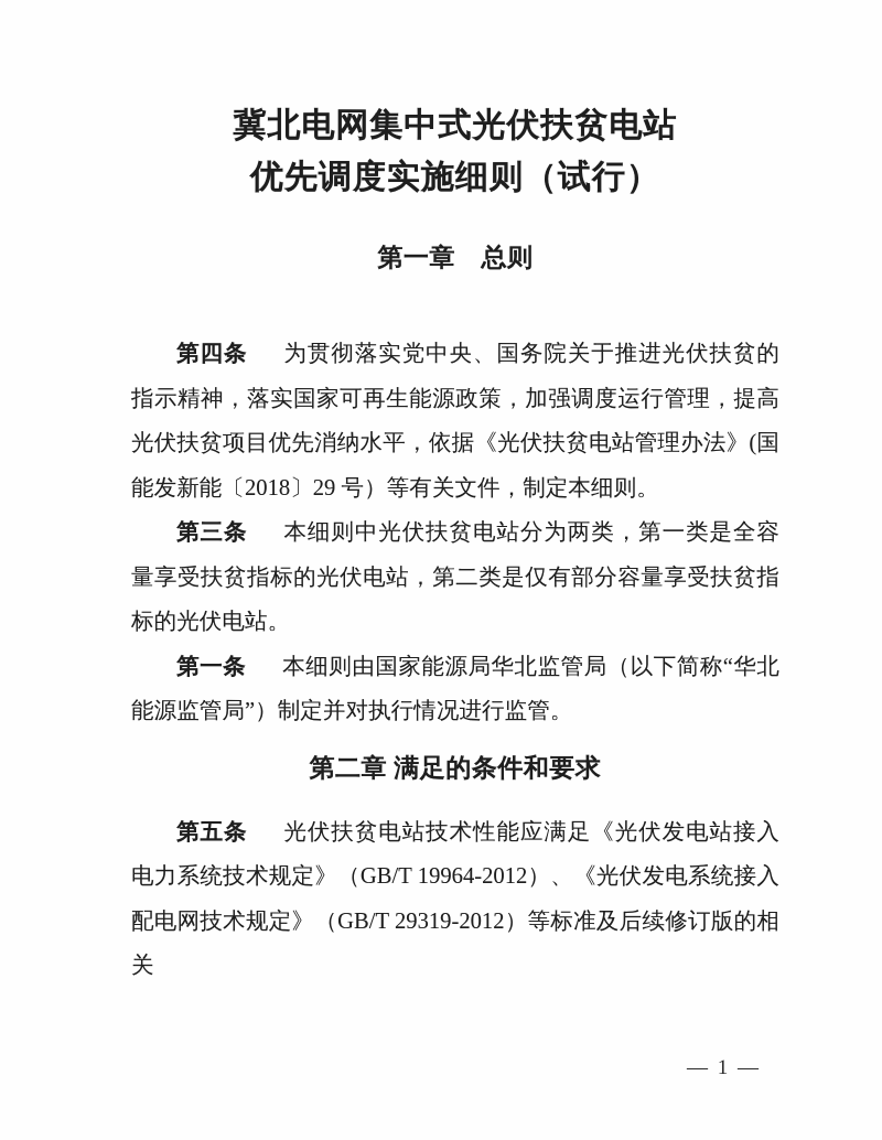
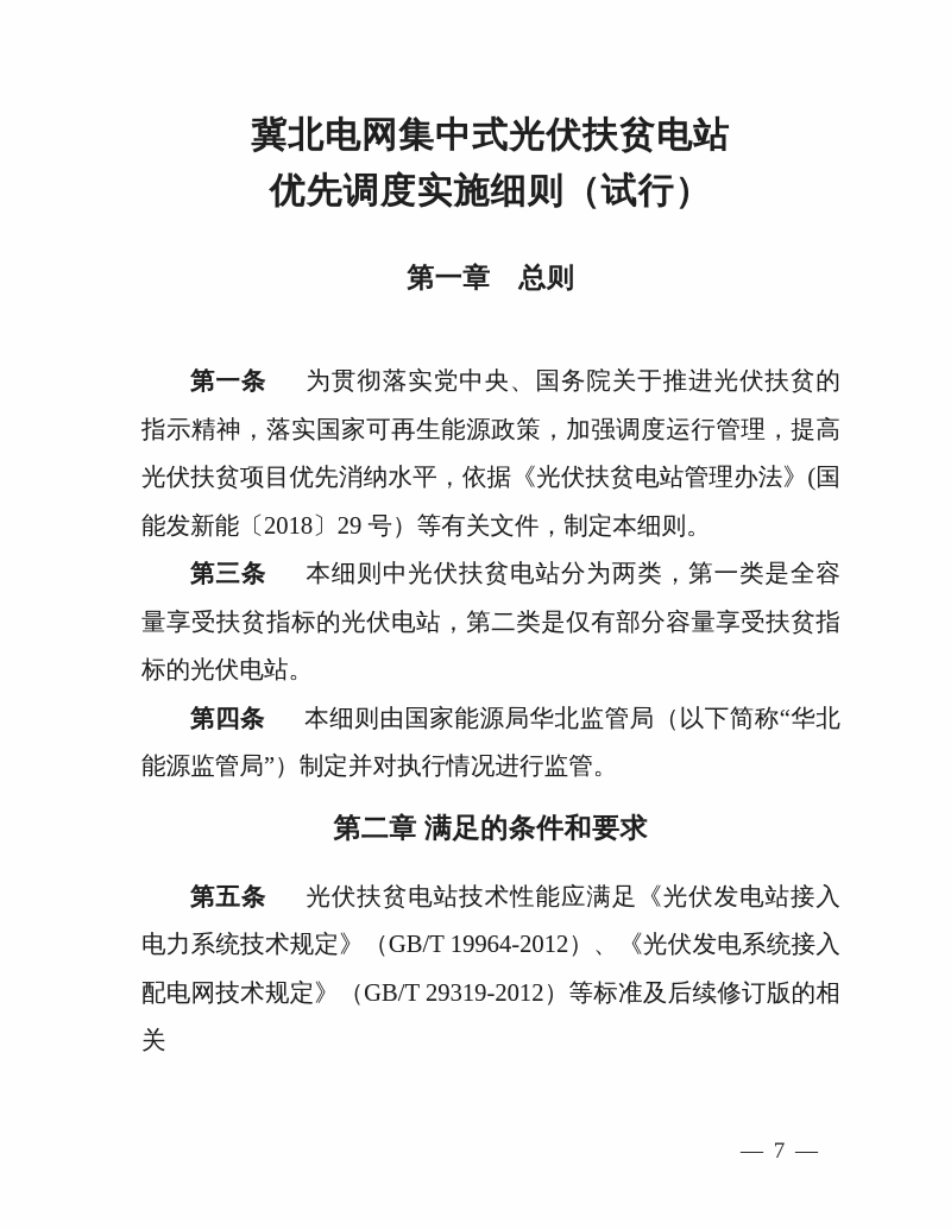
  冀北电网集中式光伏扶贫电站
  优先调度实施细则（试行）
  第一章 总则
- 第四条 为贯彻落实党中央、国务院关于推进光伏扶贫的指示精神，落实国家可再生能源政策，加强调度运行管理，提高光伏扶贫项目优先消纳水平，依据《光伏扶贫电站管理办法》(国能发新能〔2018〕29 号）等有关文件，制定本细则。
+ 第一条 为贯彻落实党中央、国务院关于推进光伏扶贫的指示精神，落实国家可再生能源政策，加强调度运行管理，提高光伏扶贫项目优先消纳水平，依据《光伏扶贫电站管理办法》(国能发新能〔2018〕29 号）等有关文件，制定本细则。
  第三条 本细则中光伏扶贫电站分为两类，第一类是全容量享受扶贫指标的光伏电站，第二类是仅有部分容量享受扶贫指标的光伏电站。
- 第一条 本细则由国家能源局华北监管局（以下简称“华北能源监管局”）制定并对执行情况进行监管。
+ 第四条 本细则由国家能源局华北监管局（以下简称“华北能源监管局”）制定并对执行情况进行监管。
  第二章 满足的条件和要求
  第五条 光伏扶贫电站技术性能应满足《光伏发电站接入电力系统技术规定》（GB/T 19964-2012）、《光伏发电系统接入配电网技术规定》（GB/T 29319-2012）等标准及后续修订版的相关
- — 1 —
+ — 7 —
